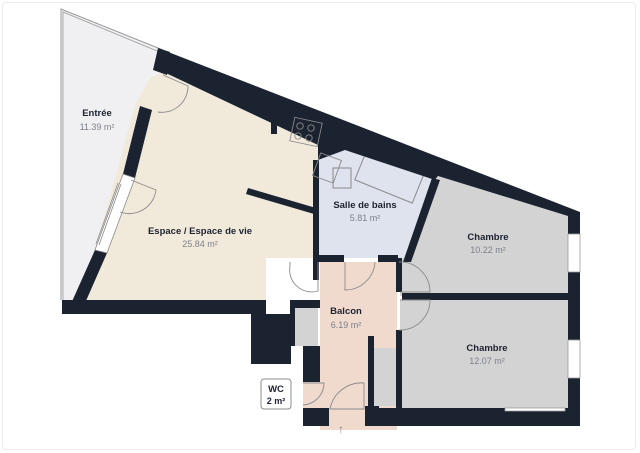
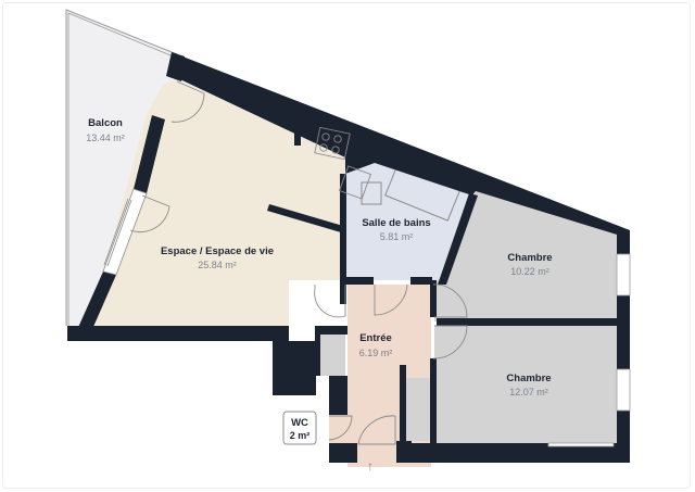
  ↑
- Entrée
+ Balcon
- 11.39 m²
+ 13.44 m²
  Espace / Espace de vie
  25.84 m²
  Salle de bains
  5.81 m²
  Chambre
  10.22 m²
  Chambre
  12.07 m²
- Balcon
+ Entrée
  6.19 m²
  WC
  2 m²
